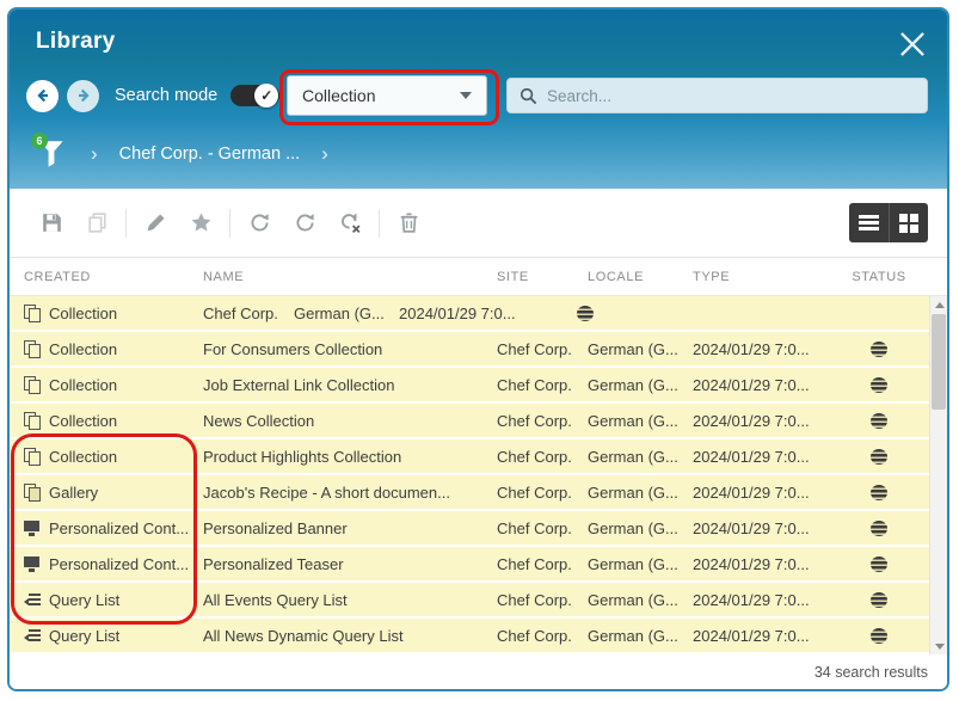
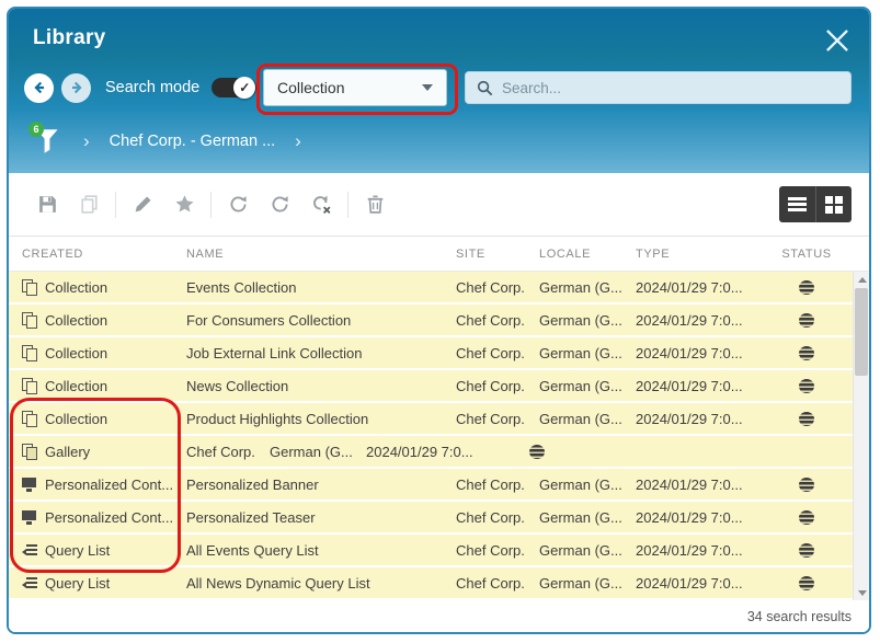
  Library
  Search mode
  ✓
  Collection
  Search...
  6
  ›
  Chef Corp. - German ...
  ›
  CREATED
  NAME
  SITE
  LOCALE
  TYPE
  STATUS
  Collection
+ Events Collection
  Chef Corp.
  German (G...
  2024/01/29 7:0...
  Collection
  For Consumers Collection
  Chef Corp.
  German (G...
  2024/01/29 7:0...
  Collection
  Job External Link Collection
  Chef Corp.
  German (G...
  2024/01/29 7:0...
  Collection
  News Collection
  Chef Corp.
  German (G...
  2024/01/29 7:0...
  Collection
  Product Highlights Collection
  Chef Corp.
  German (G...
  2024/01/29 7:0...
  Gallery
- Jacob's Recipe - A short documen...
  Chef Corp.
  German (G...
  2024/01/29 7:0...
  Personalized Cont...
  Personalized Banner
  Chef Corp.
  German (G...
  2024/01/29 7:0...
  Personalized Cont...
  Personalized Teaser
  Chef Corp.
  German (G...
  2024/01/29 7:0...
  Query List
  All Events Query List
  Chef Corp.
  German (G...
  2024/01/29 7:0...
  Query List
  All News Dynamic Query List
  Chef Corp.
  German (G...
  2024/01/29 7:0...
  34 search results
